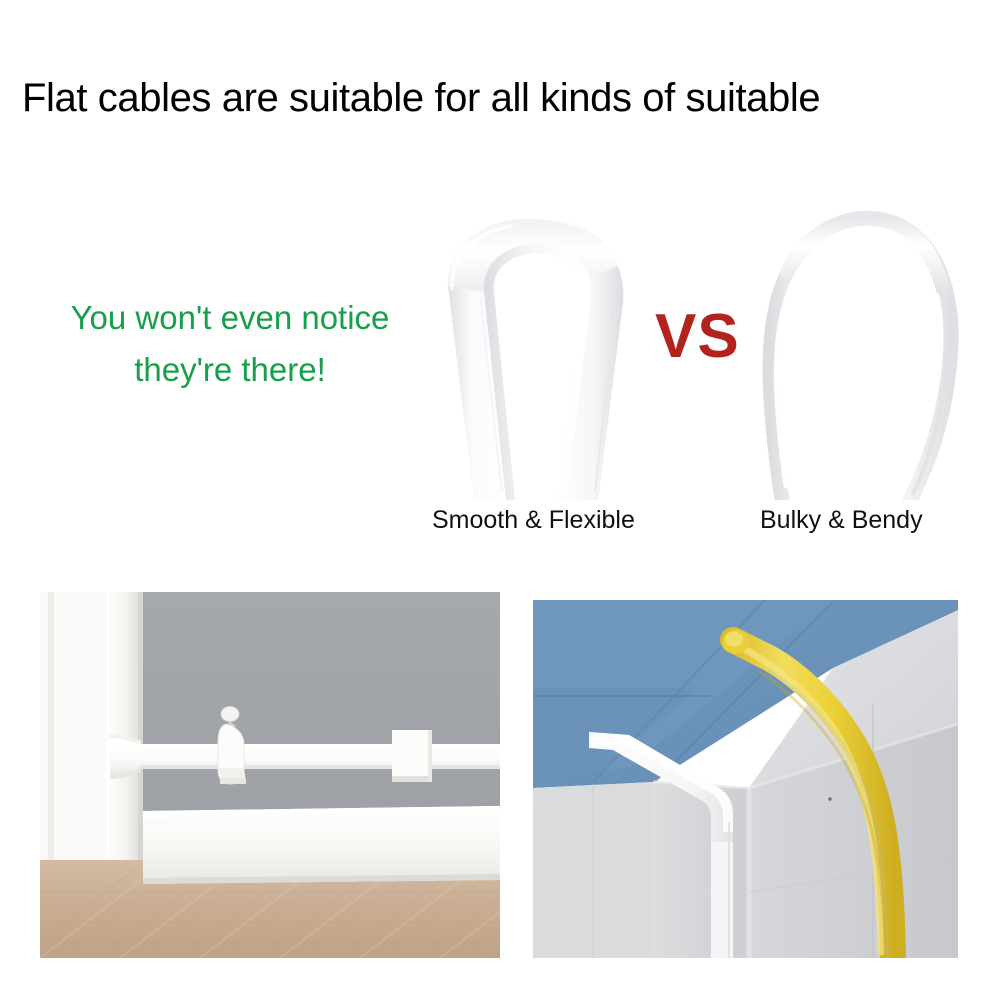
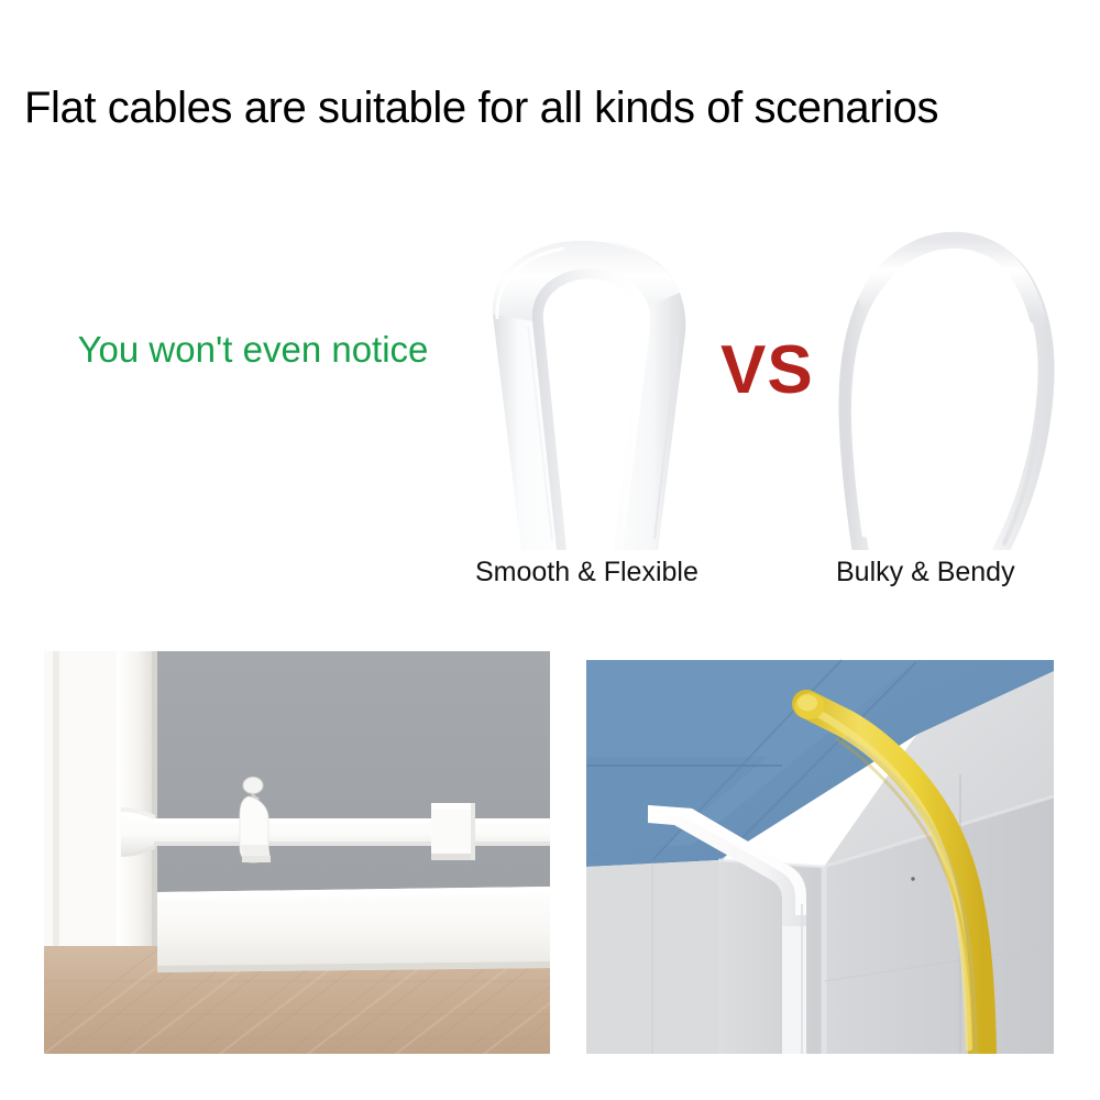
- Flat cables are suitable for all kinds of suitable
+ Flat cables are suitable for all kinds of scenarios
  You won't even notice
- they're there!
  VS
  Smooth & Flexible
  Bulky & Bendy
